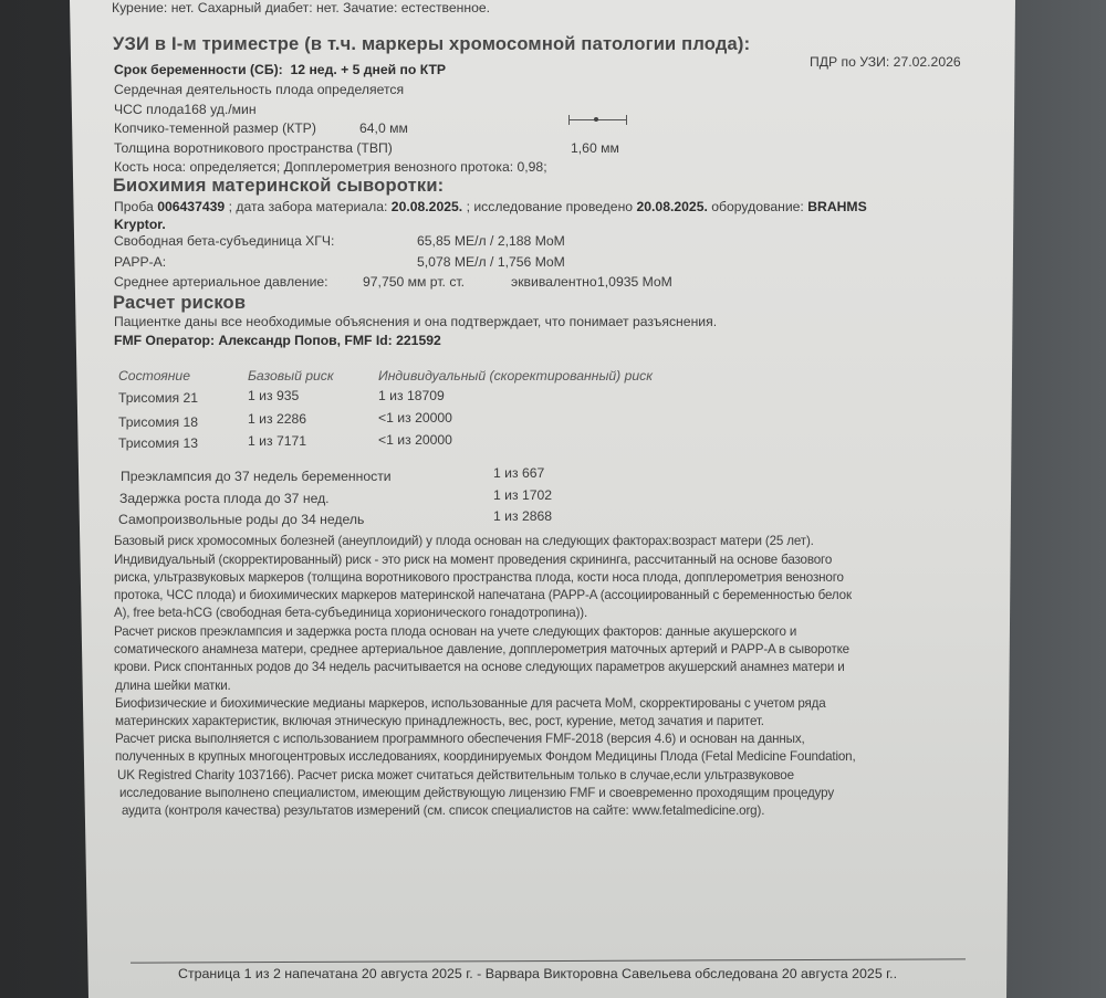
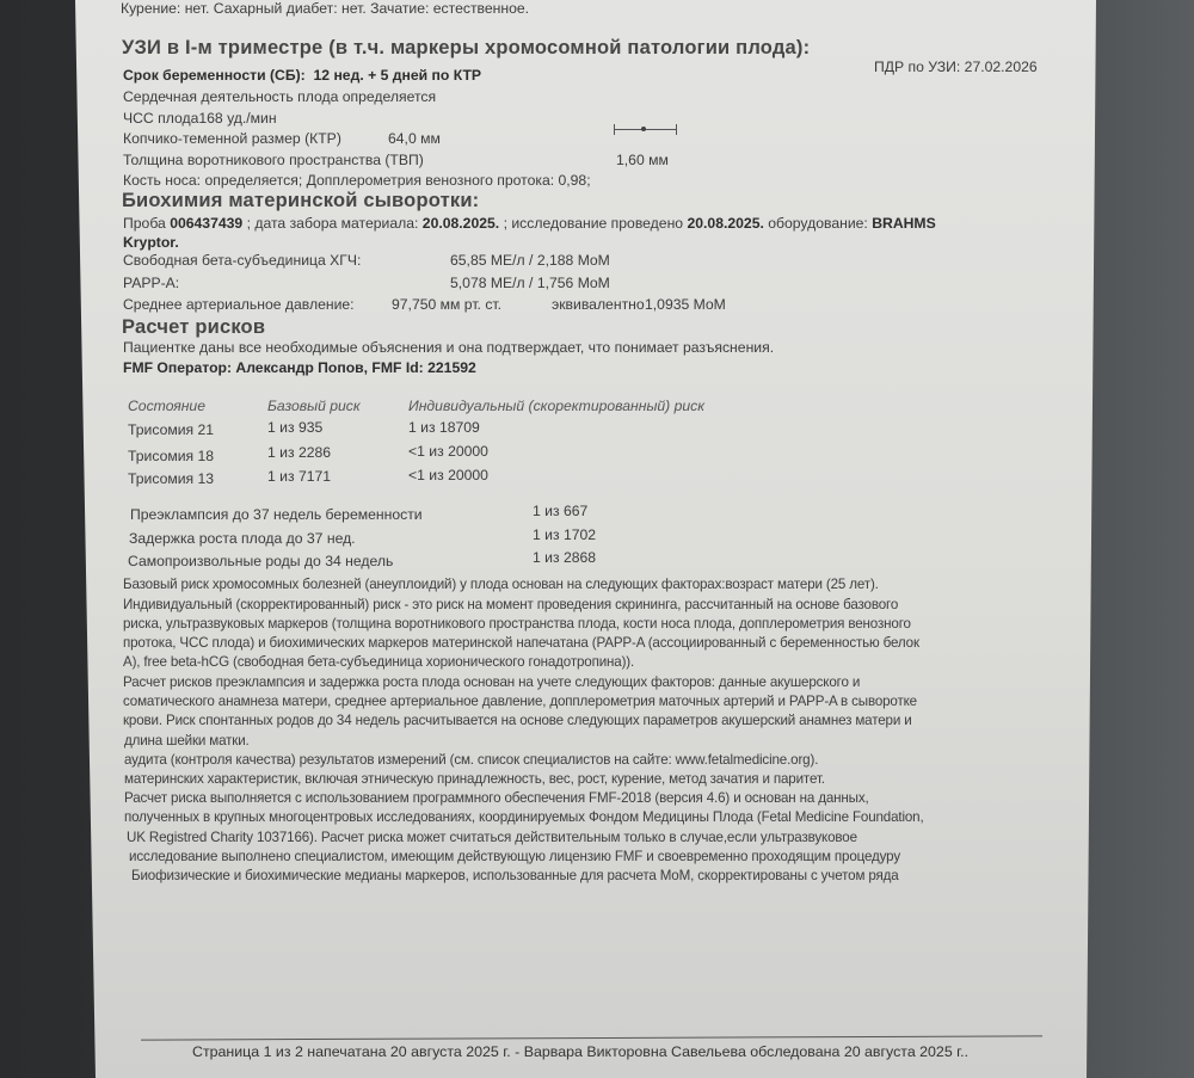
  Курение: нет. Сахарный диабет: нет. Зачатие: естественное.
  УЗИ в I-м триместре (в т.ч. маркеры хромосомной патологии плода):
  ПДР по УЗИ: 27.02.2026
  Срок беременности (СБ): 12 нед. + 5 дней по КТР
  Сердечная деятельность плода определяется
  ЧСС плода168 уд./мин
  Копчико-теменной размер (КТР)
  64,0 мм
  Толщина воротникового пространства (ТВП)
  1,60 мм
  Кость носа: определяется; Допплерометрия венозного протока: 0,98;
  Биохимия материнской сыворотки:
  Проба 006437439 ; дата забора материала: 20.08.2025. ; исследование проведено 20.08.2025. оборудование: BRAHMS
  Kryptor.
  Свободная бета-субъединица ХГЧ:
  65,85 МЕ/л / 2,188 MoM
  PAPP-A:
  5,078 МЕ/л / 1,756 MoM
  Среднее артериальное давление:
  97,750 мм рт. ст.
  эквивалентно
  1,0935 MoM
  Расчет рисков
  Пациентке даны все необходимые объяснения и она подтверждает, что понимает разъяснения.
  FMF Оператор: Александр Попов, FMF Id: 221592
  Состояние
  Базовый риск
  Индивидуальный (скоректированный) риск
  Трисомия 21
  1 из 935
  1 из 18709
  Трисомия 18
  1 из 2286
  <1 из 20000
  Трисомия 13
  1 из 7171
  <1 из 20000
  Преэклампсия до 37 недель беременности
  1 из 667
  Задержка роста плода до 37 нед.
  1 из 1702
  Самопроизвольные роды до 34 недель
  1 из 2868
  Базовый риск хромосомных болезней (анеуплоидий) у плода основан на следующих факторах:возраст матери (25 лет).
  Индивидуальный (скорректированный) риск - это риск на момент проведения скрининга, рассчитанный на основе базового
  риска, ультразвуковых маркеров (толщина воротникового пространства плода, кости носа плода, допплерометрия венозного
  протока, ЧСС плода) и биохимических маркеров материнской напечатана (PAPP-A (ассоциированный с беременностью белок
  А), free beta-hCG (свободная бета-субъединица хорионического гонадотропина)).
  Расчет рисков преэклампсия и задержка роста плода основан на учете следующих факторов: данные акушерского и
  соматического анамнеза матери, среднее артериальное давление, допплерометрия маточных артерий и PAPP-A в сыворотке
  крови. Риск спонтанных родов до 34 недель расчитывается на основе следующих параметров акушерский анамнез матери и
  длина шейки матки.
- Биофизические и биохимические медианы маркеров, использованные для расчета MoM, скорректированы с учетом ряда
+ аудита (контроля качества) результатов измерений (см. список специалистов на сайте: www.fetalmedicine.org).
  материнских характеристик, включая этническую принадлежность, вес, рост, курение, метод зачатия и паритет.
  Расчет риска выполняется с использованием программного обеспечения FMF-2018 (версия 4.6) и основан на данных,
  полученных в крупных многоцентровых исследованиях, координируемых Фондом Медицины Плода (Fetal Medicine Foundation,
  UK Registred Charity 1037166). Расчет риска может считаться действительным только в случае,если ультразвуковое
  исследование выполнено специалистом, имеющим действующую лицензию FMF и своевременно проходящим процедуру
- аудита (контроля качества) результатов измерений (см. список специалистов на сайте: www.fetalmedicine.org).
+ Биофизические и биохимические медианы маркеров, использованные для расчета MoM, скорректированы с учетом ряда
  Страница 1 из 2 напечатана 20 августа 2025 г. - Варвара Викторовна Савельева обследована 20 августа 2025 г..
